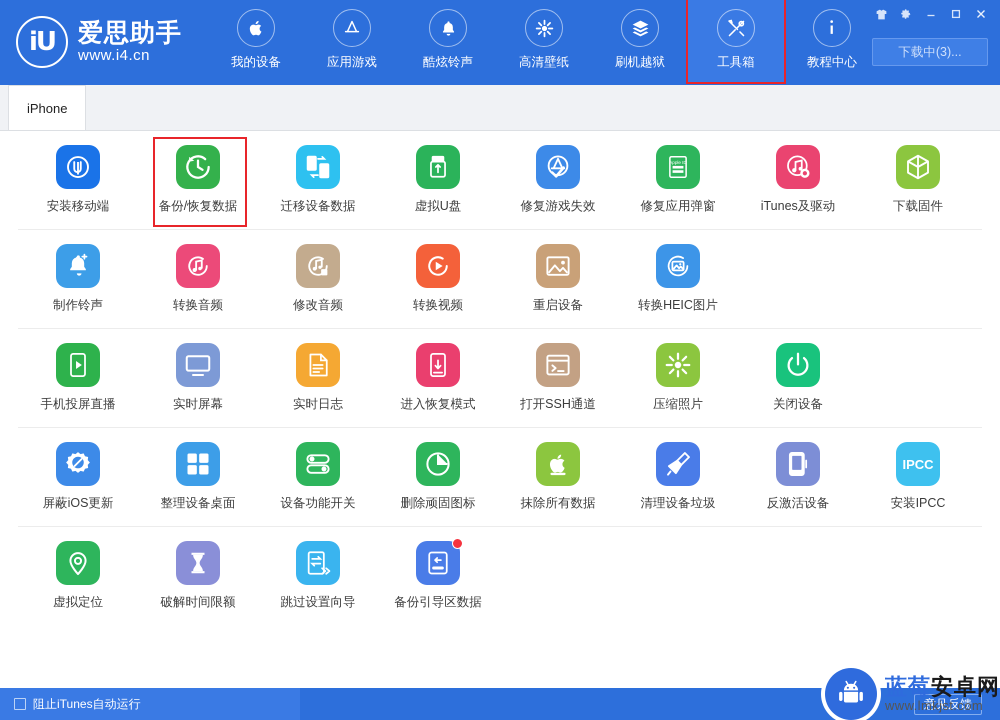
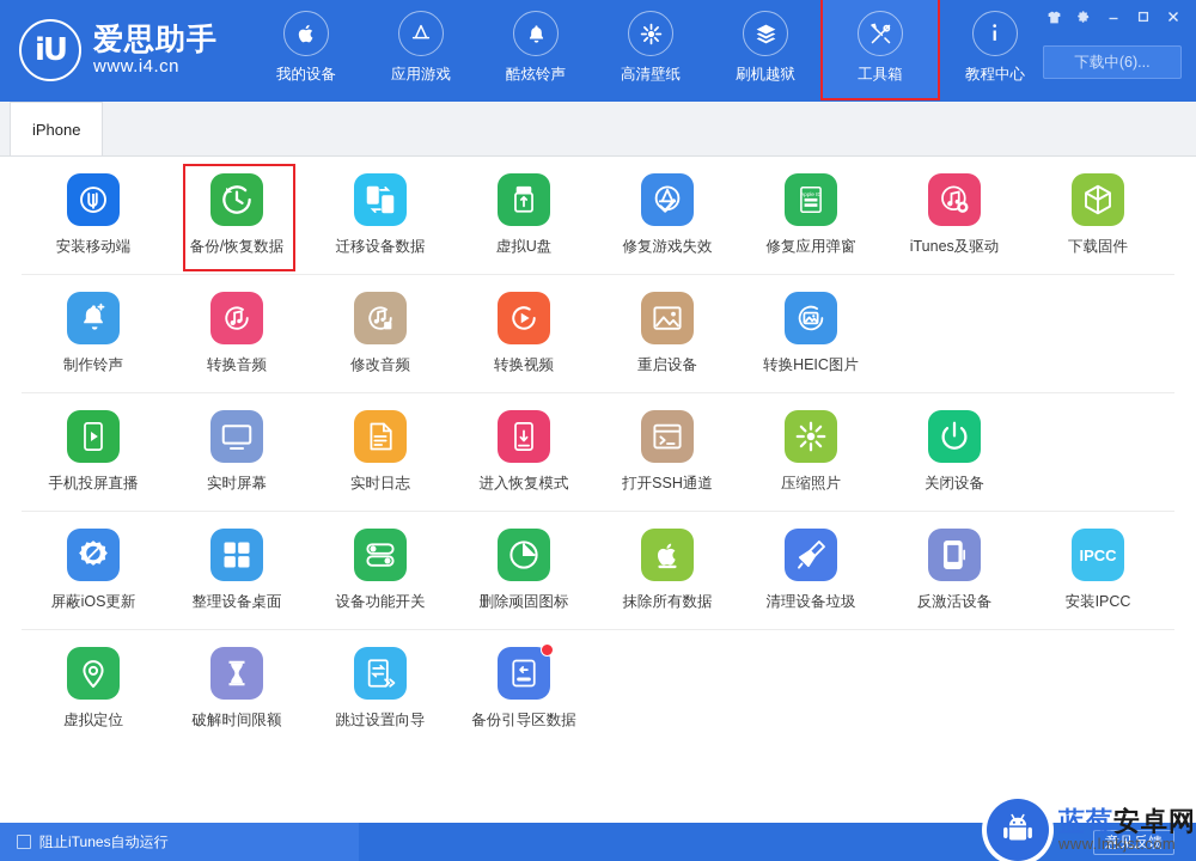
  iU
  爱思助手
  www.i4.cn
  我的设备
  应用游戏
  酷炫铃声
  高清壁纸
  刷机越狱
  工具箱
  教程中心
- 下载中(3)...
+ 下载中(6)...
  iPhone
  安装移动端
  备份/恢复数据
  迁移设备数据
  虚拟U盘
  修复游戏失效
  修复应用弹窗
  iTunes及驱动
  下载固件
  制作铃声
  转换音频
  修改音频
  转换视频
  重启设备
  转换HEIC图片
  手机投屏直播
  实时屏幕
  实时日志
  进入恢复模式
  打开SSH通道
  压缩照片
  关闭设备
  屏蔽iOS更新
  整理设备桌面
  设备功能开关
  删除顽固图标
  抹除所有数据
  清理设备垃圾
  反激活设备
  IPCC
  安装IPCC
  虚拟定位
  破解时间限额
  跳过设置向导
  备份引导区数据
  阻止iTunes自动运行
  意见反馈
  蓝莓安卓网
  www.lmkjst.com
